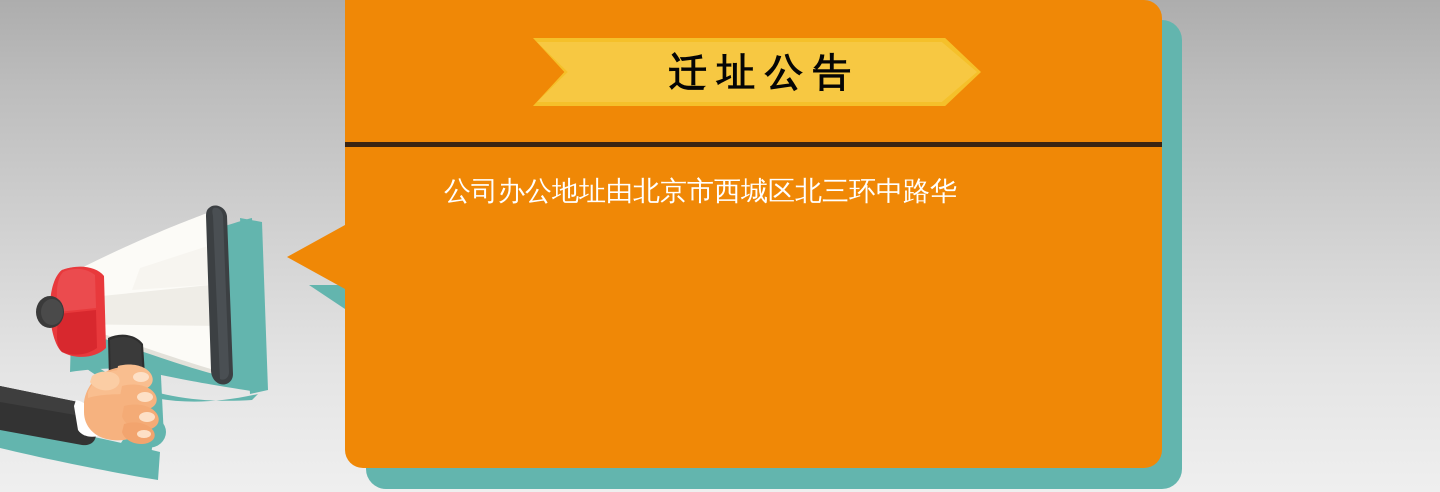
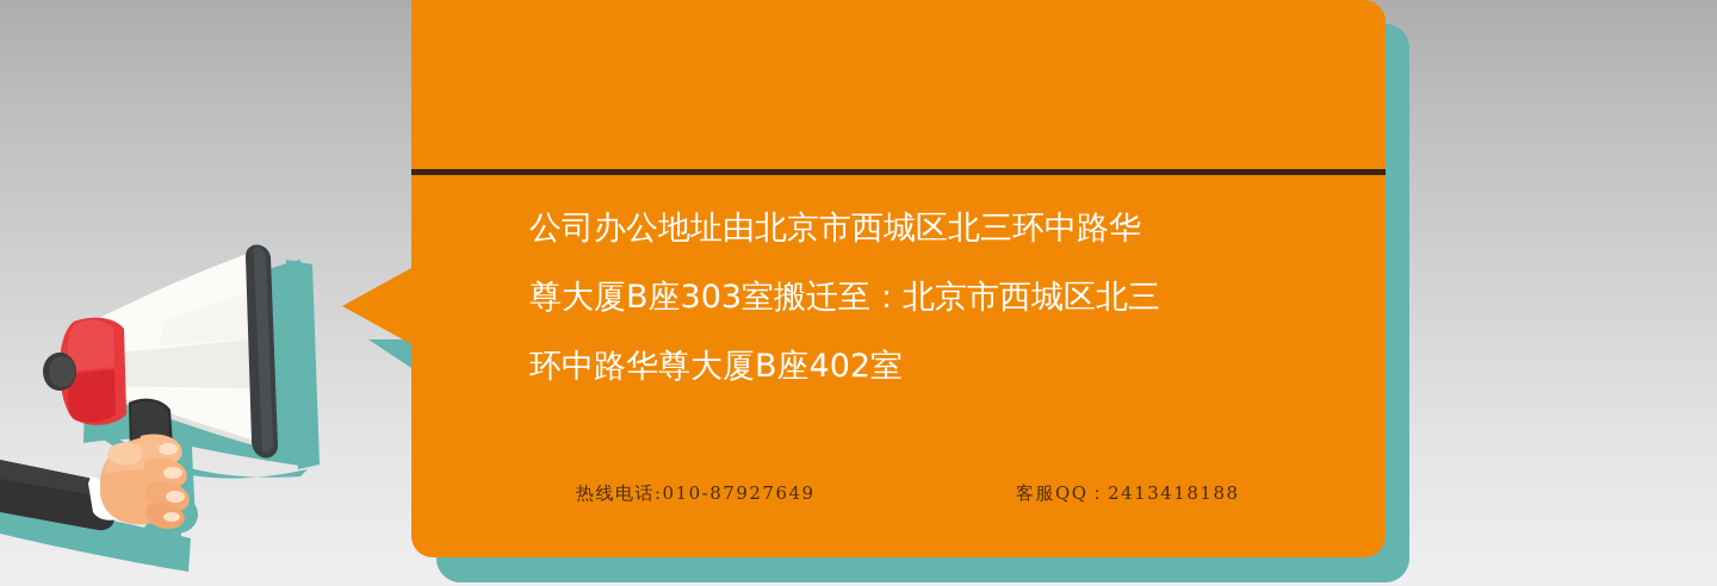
- 迁址公告
  公司办公地址由北京市西城区北三环中路华
+ 尊大厦B座303室搬迁至：北京市西城区北三
+ 环中路华尊大厦B座402室
+ 热线电话:010-87927649
+ 客服QQ：2413418188
